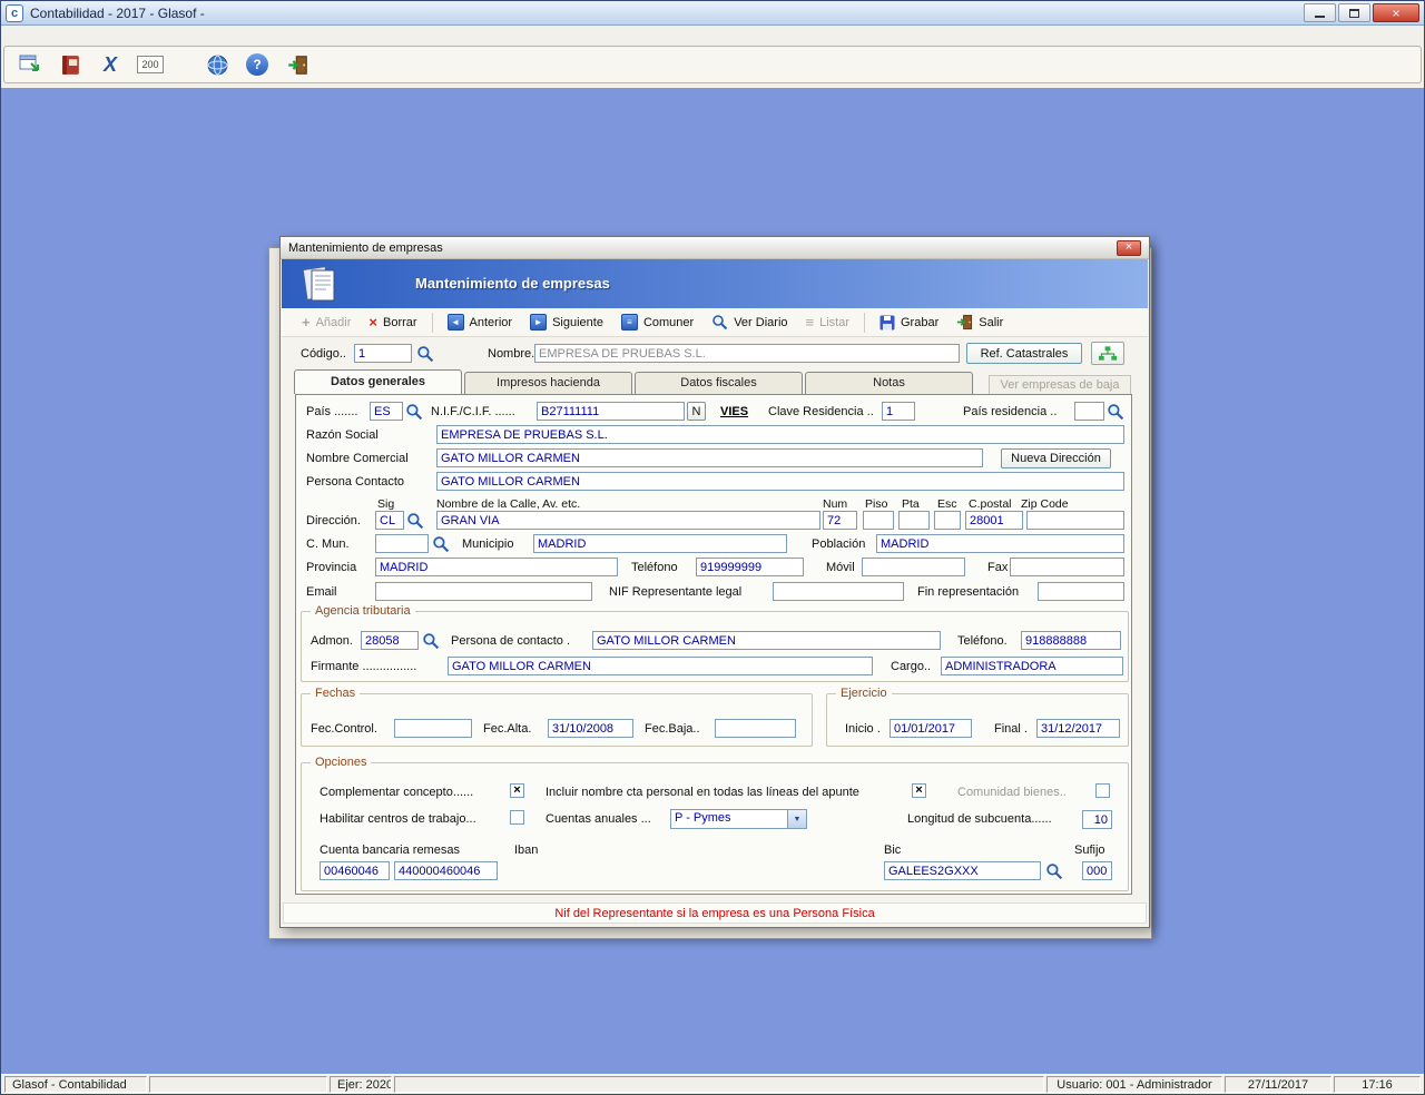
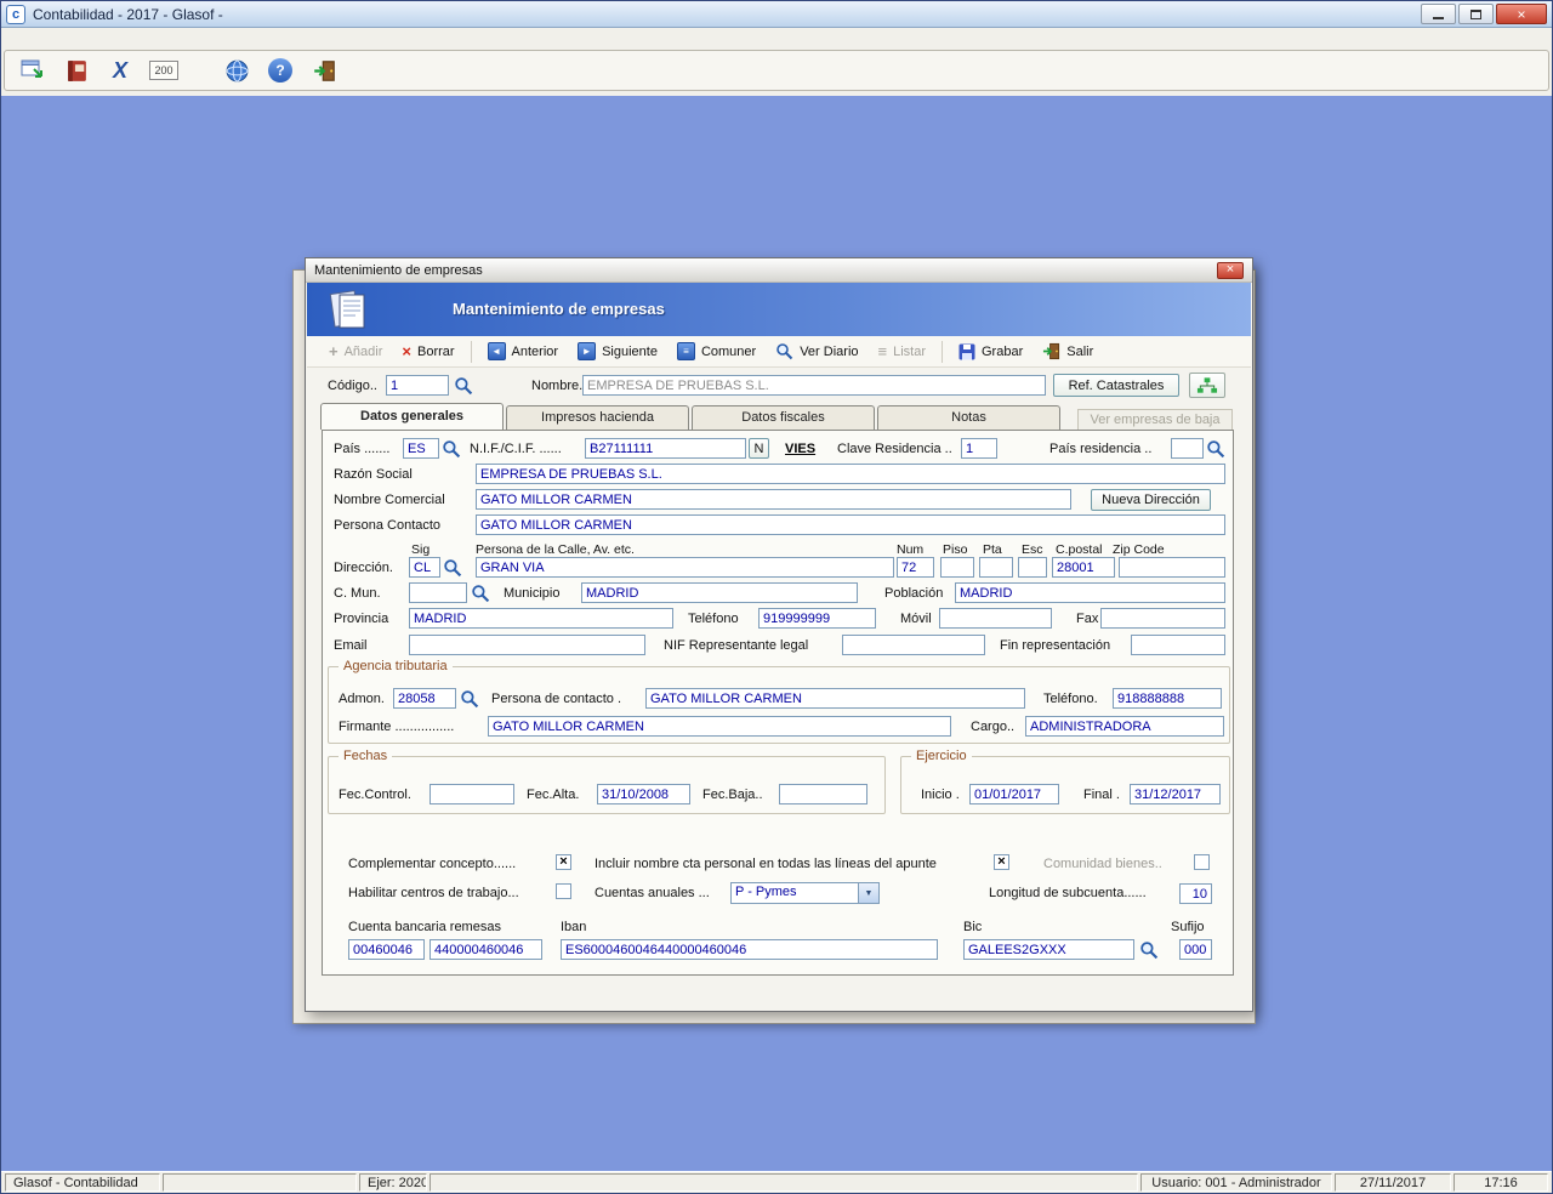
  c
  Contabilidad - 2017 - Glasof -
  ×
  X
  200
  ?
  Mantenimiento de empresas
  ×
  Mantenimiento de empresas
  +
  Añadir
  ×
  Borrar
  ◄
  Anterior
  ►
  Siguiente
  ≡
  Comuner
  Ver Diario
  ≡
  Listar
  Grabar
  Salir
  Código..
  1
  Nombre.
  EMPRESA DE PRUEBAS S.L.
  Ref. Catastrales
  Datos generales
  Impresos hacienda
  Datos fiscales
  Notas
  Ver empresas de baja
  País .......
  ES
  N.I.F./C.I.F. ......
  B27111111
  N
  VIES
  Clave Residencia ..
  1
  País residencia ..
  Razón Social
  EMPRESA DE PRUEBAS S.L.
  Nombre Comercial
  GATO MILLOR CARMEN
  Nueva Dirección
  Persona Contacto
  GATO MILLOR CARMEN
  Sig
- Nombre de la Calle, Av. etc.
+ Persona de la Calle, Av. etc.
  Num
  Piso
  Pta
  Esc
  C.postal
  Zip Code
  Dirección.
  CL
  GRAN VIA
  72
  28001
  C. Mun.
  Municipio
  MADRID
  Población
  MADRID
  Provincia
  MADRID
  Teléfono
  919999999
  Móvil
  Fax
  Email
  NIF Representante legal
  Fin representación
  Agencia tributaria
  Admon.
  28058
  Persona de contacto .
  GATO MILLOR CARMEN
  Teléfono.
  918888888
  Firmante ................
  GATO MILLOR CARMEN
  Cargo..
  ADMINISTRADORA
  Fechas
  Fec.Control.
  Fec.Alta.
  31/10/2008
  Fec.Baja..
  Ejercicio
  Inicio .
  01/01/2017
  Final .
  31/12/2017
- Opciones
  Complementar concepto......
  ×
  Incluir nombre cta personal en todas las líneas del apunte
  ×
  Comunidad bienes..
  Habilitar centros de trabajo...
  Cuentas anuales ...
  P - Pymes
  Longitud de subcuenta......
  10
  Cuenta bancaria remesas
  Iban
  Bic
  Sufijo
  00460046
  440000460046
+ ES6000460046440000460046
  GALEES2GXXX
  000
- Nif del Representante si la empresa es una Persona Física
  Glasof - Contabilidad
  Ejer: 2020
  Usuario: 001 - Administrador
  27/11/2017
  17:16
